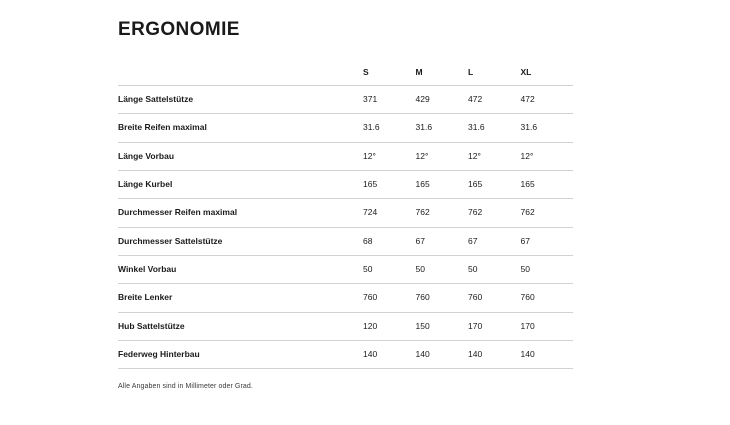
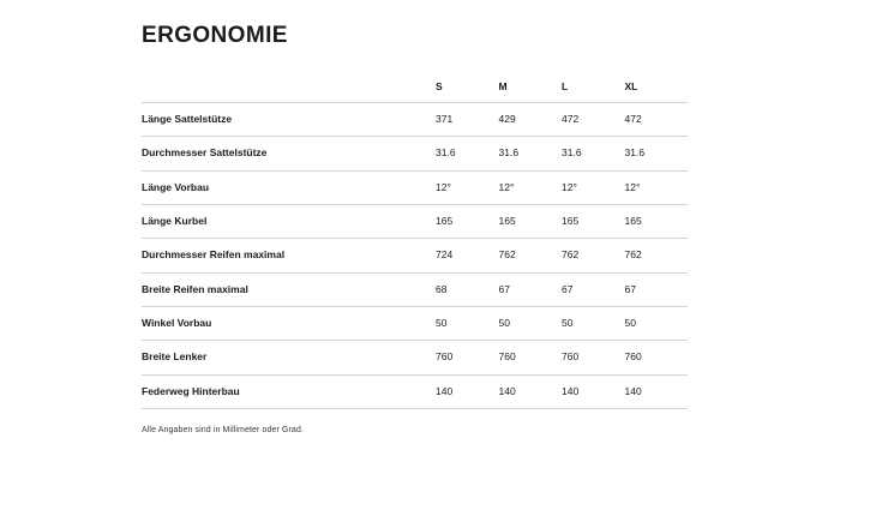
  ERGONOMIE
  	S	M	L	XL
  Länge Sattelstütze	371	429	472	472
- Breite Reifen maximal	31.6	31.6	31.6	31.6
+ Durchmesser Sattelstütze	31.6	31.6	31.6	31.6
  Länge Vorbau	12°	12°	12°	12°
  Länge Kurbel	165	165	165	165
  Durchmesser Reifen maximal	724	762	762	762
- Durchmesser Sattelstütze	68	67	67	67
+ Breite Reifen maximal	68	67	67	67
  Winkel Vorbau	50	50	50	50
  Breite Lenker	760	760	760	760
- Hub Sattelstütze	120	150	170	170
  Federweg Hinterbau	140	140	140	140
